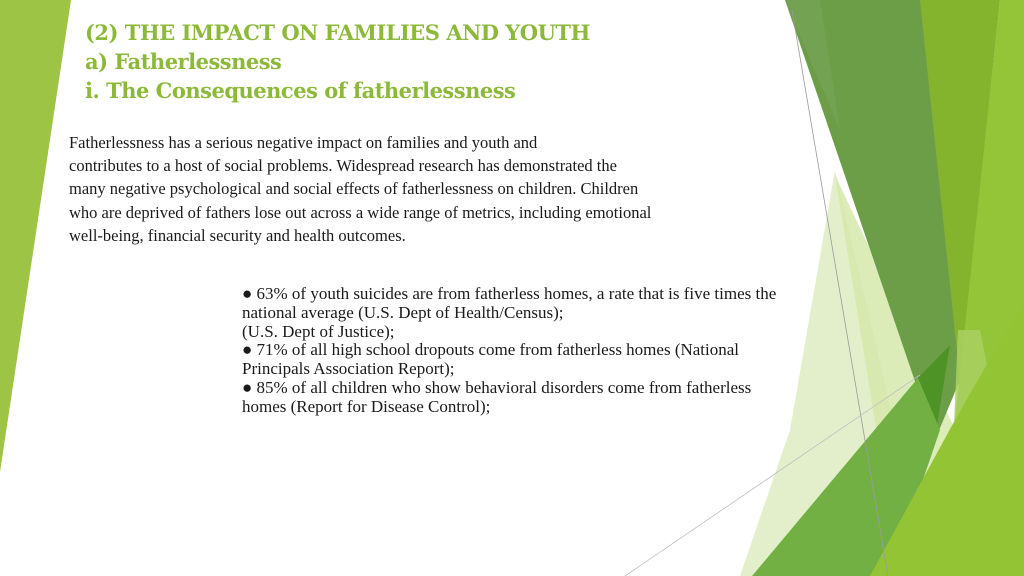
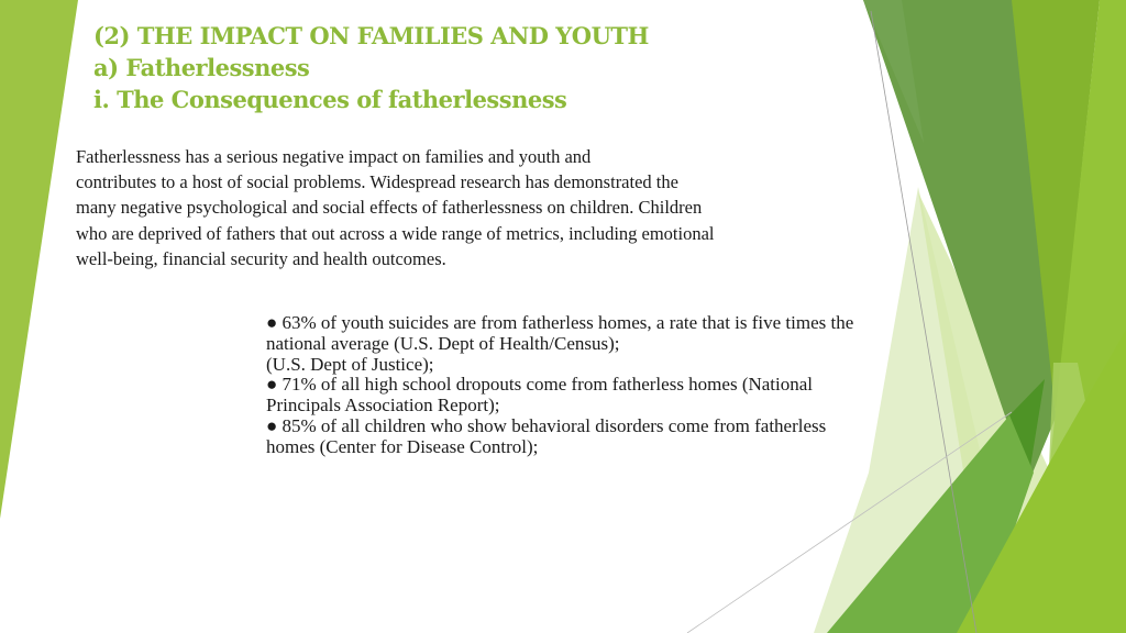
  (2) THE IMPACT ON FAMILIES AND YOUTH
  a) Fatherlessness
  i. The Consequences of fatherlessness
  Fatherlessness has a serious negative impact on families and youth and
  contributes to a host of social problems. Widespread research has demonstrated the
  many negative psychological and social effects of fatherlessness on children. Children
- who are deprived of fathers lose out across a wide range of metrics, including emotional
+ who are deprived of fathers that out across a wide range of metrics, including emotional
  well-being, financial security and health outcomes.
  ● 63% of youth suicides are from fatherless homes, a rate that is five times the
  national average (U.S. Dept of Health/Census);
  (U.S. Dept of Justice);
  ● 71% of all high school dropouts come from fatherless homes (National
  Principals Association Report);
  ● 85% of all children who show behavioral disorders come from fatherless
- homes (Report for Disease Control);
+ homes (Center for Disease Control);
